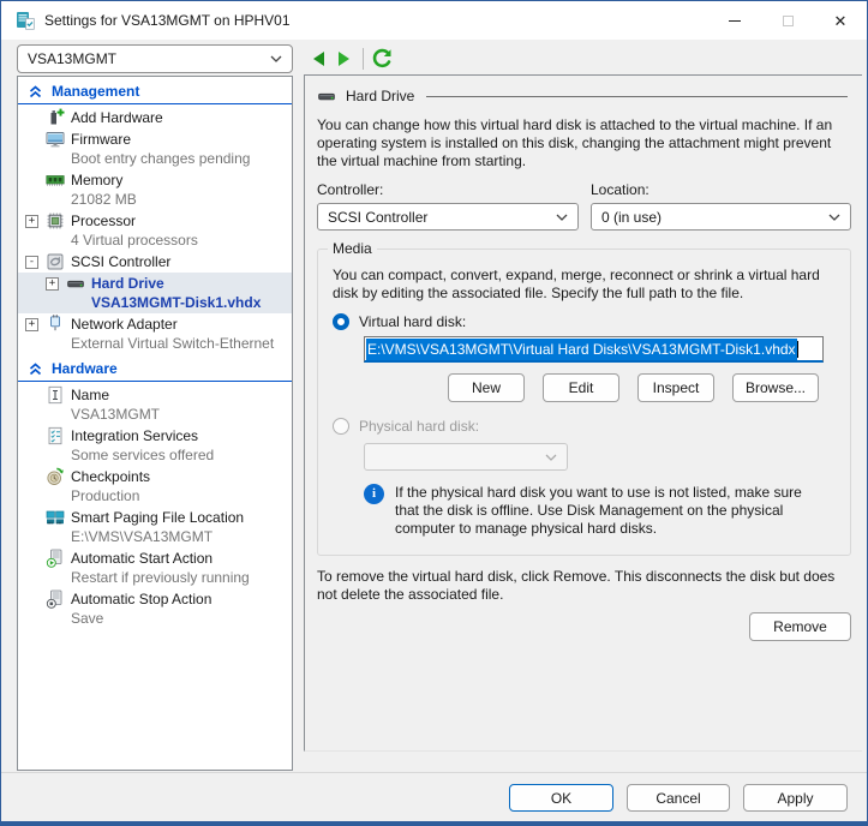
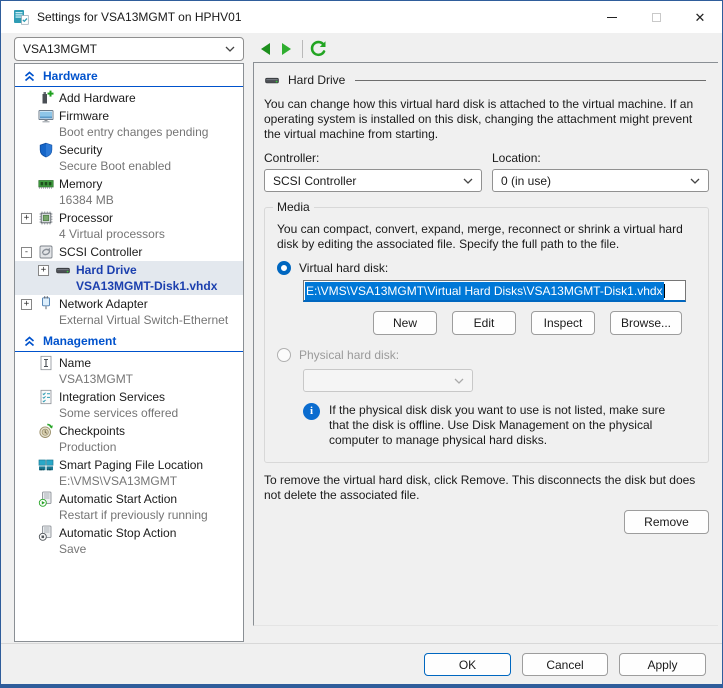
  Settings for VSA13MGMT on HPHV01
  ✕
  VSA13MGMT
- Management
+ Hardware
  Add Hardware
  Firmware
  Boot entry changes pending
+ Security
+ Secure Boot enabled
  Memory
- 21082 MB
+ 16384 MB
  +
  Processor
  4 Virtual processors
  -
  SCSI Controller
  +
  Hard Drive
  VSA13MGMT-Disk1.vhdx
  +
  Network Adapter
  External Virtual Switch-Ethernet
- Hardware
+ Management
  Name
  VSA13MGMT
  Integration Services
  Some services offered
  Checkpoints
  Production
  Smart Paging File Location
  E:\VMS\VSA13MGMT
  Automatic Start Action
  Restart if previously running
  Automatic Stop Action
  Save
  Hard Drive
  You can change how this virtual hard disk is attached to the virtual machine. If an operating system is installed on this disk, changing the attachment might prevent the virtual machine from starting.
  Controller:
  SCSI Controller
  Location:
  0 (in use)
  Media
  You can compact, convert, expand, merge, reconnect or shrink a virtual hard disk by editing the associated file. Specify the full path to the file.
  Virtual hard disk:
  E:\VMS\VSA13MGMT\Virtual Hard Disks\VSA13MGMT-Disk1.vhdx
  New
  Edit
  Inspect
  Browse...
  Physical hard disk:
  i
- If the physical hard disk you want to use is not listed, make sure that the disk is offline. Use Disk Management on the physical computer to manage physical hard disks.
+ If the physical disk disk you want to use is not listed, make sure that the disk is offline. Use Disk Management on the physical computer to manage physical hard disks.
  To remove the virtual hard disk, click Remove. This disconnects the disk but does not delete the associated file.
  Remove
  OK
  Cancel
  Apply
